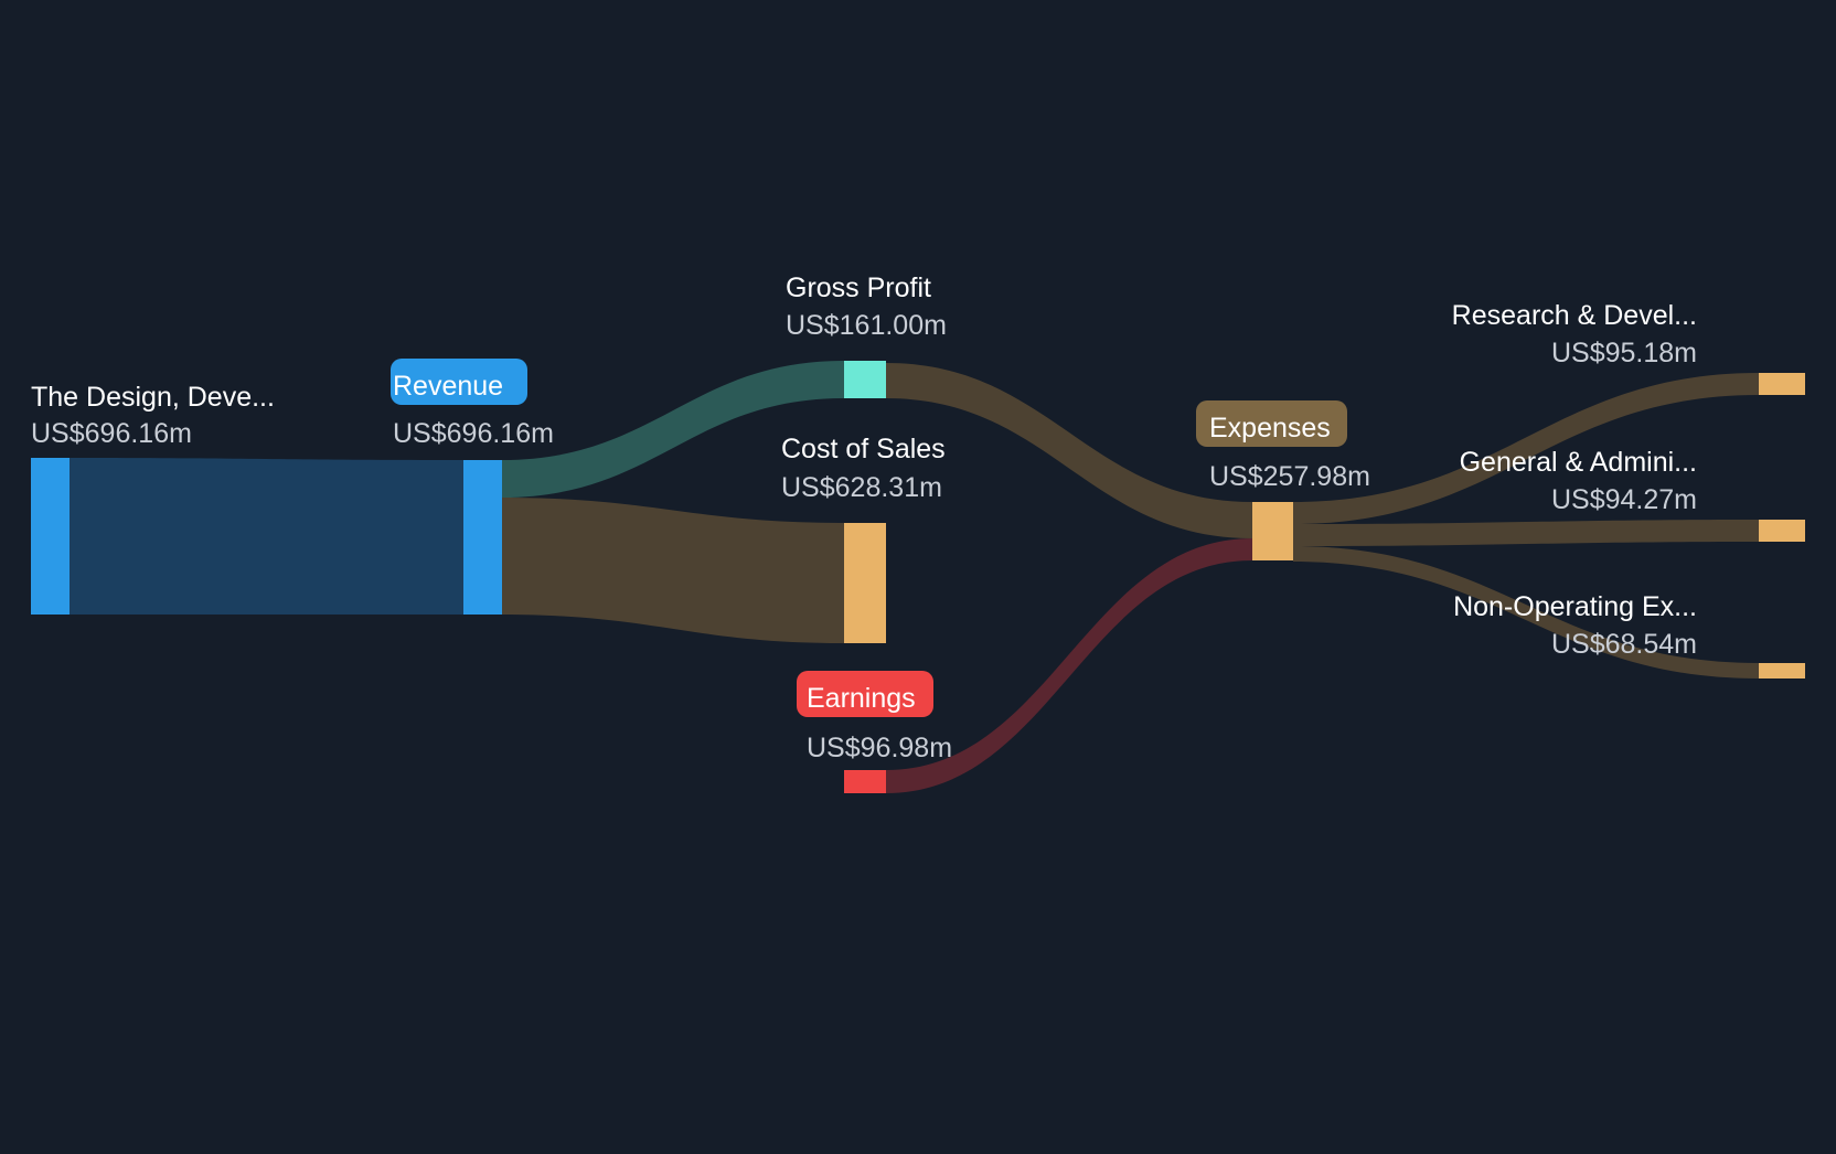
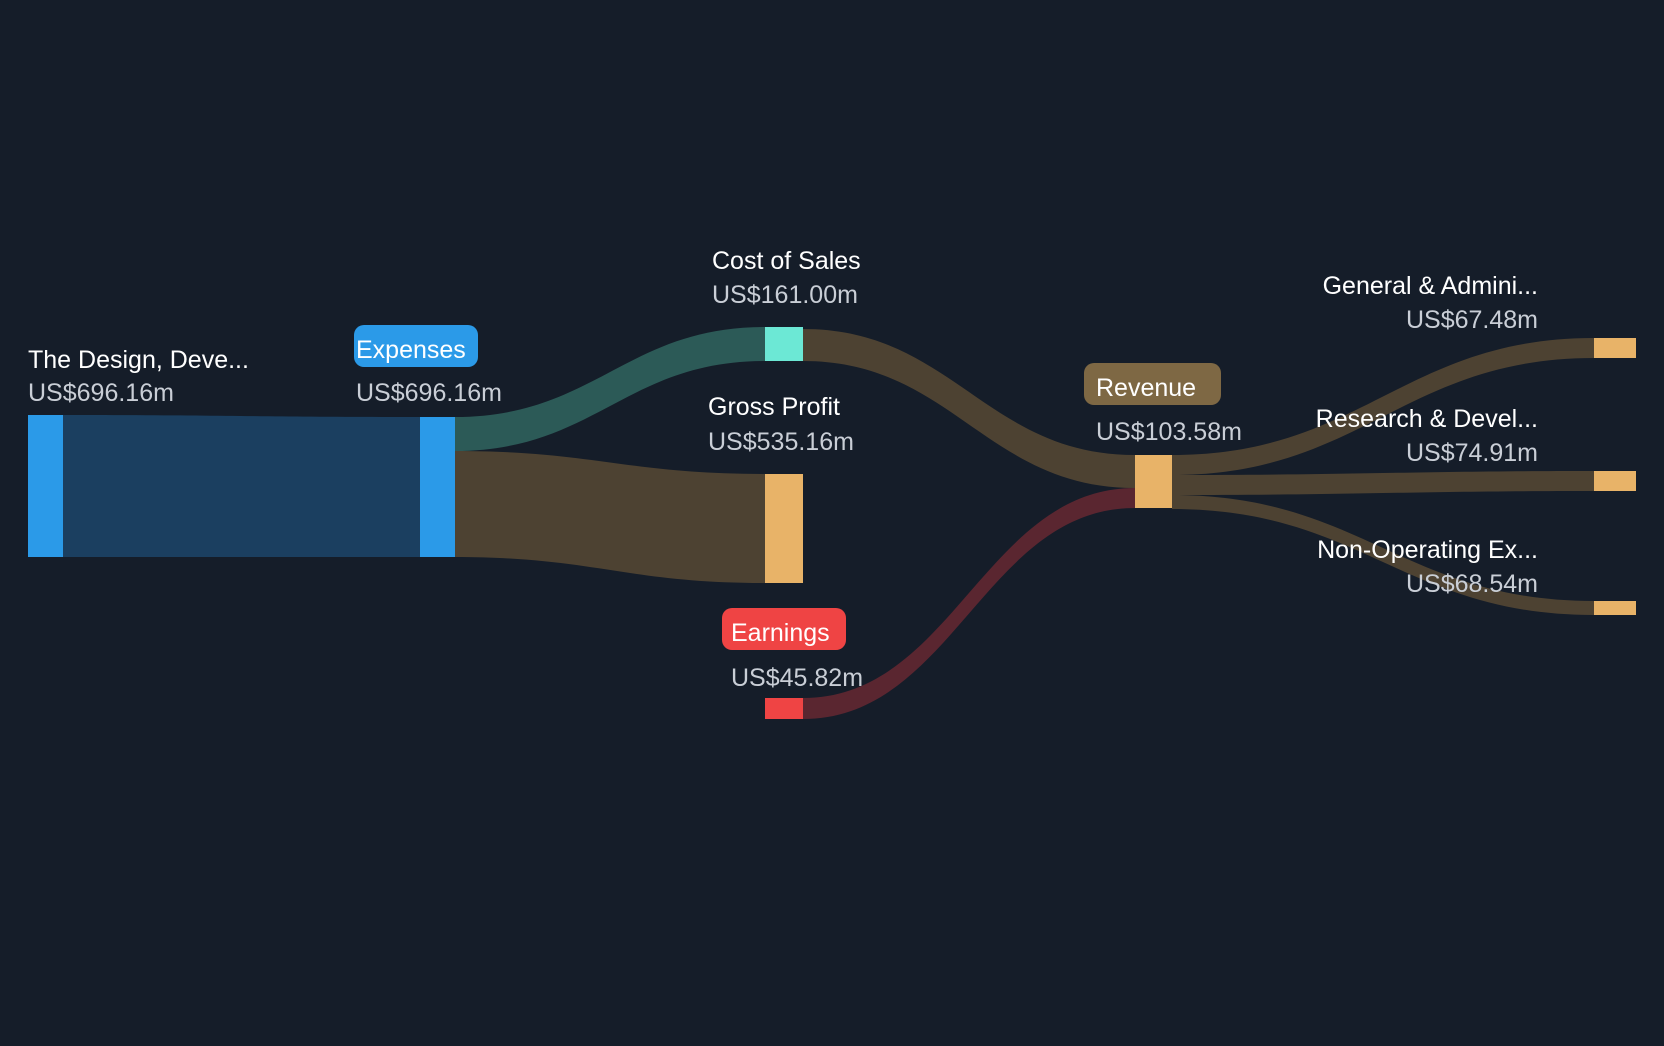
  The Design, Deve...
  US$696.16m
- Revenue
+ Expenses
  US$696.16m
- Gross Profit
+ Cost of Sales
  US$161.00m
- Cost of Sales
+ Gross Profit
- US$628.31m
+ US$535.16m
  Earnings
- US$96.98m
+ US$45.82m
- Expenses
+ Revenue
- US$257.98m
+ US$103.58m
- Research & Devel...
+ General & Admini...
- US$95.18m
+ US$67.48m
- General & Admini...
+ Research & Devel...
- US$94.27m
+ US$74.91m
  Non-Operating Ex...
  US$68.54m
